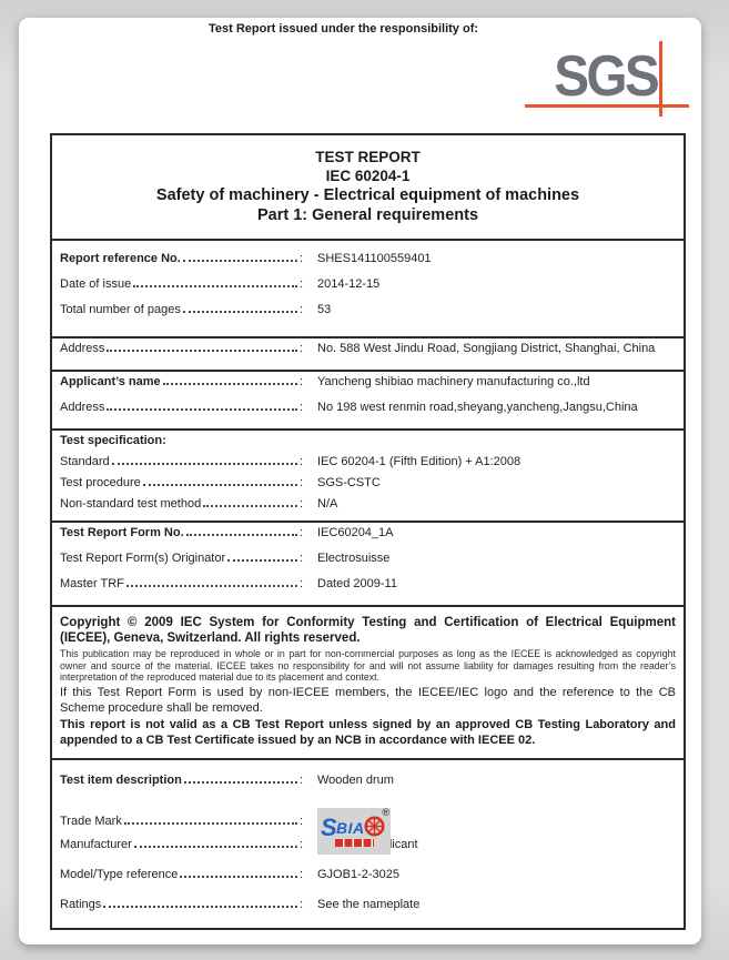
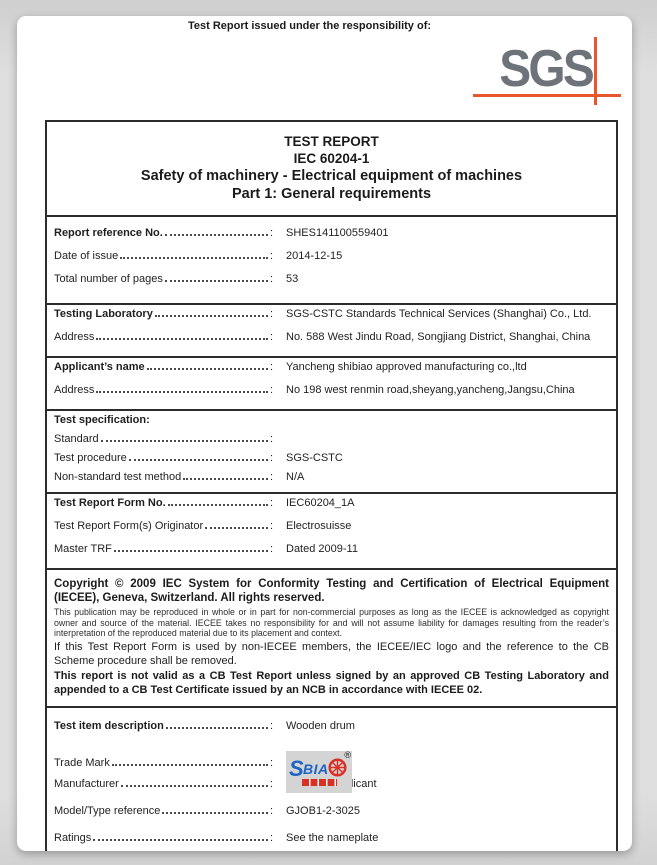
  Test Report issued under the responsibility of:
  SGS
  TEST REPORT
  IEC 60204-1
  Safety of machinery - Electrical equipment of machines
  Part 1: General requirements
  Report reference No.
  SHES141100559401
  Date of issue
  2014-12-15
  Total number of pages
  53
+ Testing Laboratory
+ SGS-CSTC Standards Technical Services (Shanghai) Co., Ltd.
  Address
  No. 588 West Jindu Road, Songjiang District, Shanghai, China
  Applicant’s name
- Yancheng shibiao machinery manufacturing co.,ltd
+ Yancheng shibiao approved manufacturing co.,ltd
  Address
  No 198 west renmin road,sheyang,yancheng,Jangsu,China
  Test specification:
  Standard
- IEC 60204-1 (Fifth Edition) + A1:2008
  Test procedure
  SGS-CSTC
  Non-standard test method
  N/A
  Test Report Form No.
  IEC60204_1A
  Test Report Form(s) Originator
  Electrosuisse
  Master TRF
  Dated 2009-11
  Copyright © 2009 IEC System for Conformity Testing and Certification of Electrical Equipment (IECEE), Geneva, Switzerland. All rights reserved.
  This publication may be reproduced in whole or in part for non-commercial purposes as long as the IECEE is acknowledged as copyright owner and source of the material. IECEE takes no responsibility for and will not assume liability for damages resulting from the reader’s interpretation of the reproduced material due to its placement and context.
  If this Test Report Form is used by non-IECEE members, the IECEE/IEC logo and the reference to the CB Scheme procedure shall be removed.
  This report is not valid as a CB Test Report unless signed by an approved CB Testing Laboratory and appended to a CB Test Certificate issued by an NCB in accordance with IECEE 02.
  Test item description
  Wooden drum
  Trade Mark
  S
  BIA
  ®
  Manufacturer
  Model/Type reference
  GJOB1-2-3025
  Ratings
  See the nameplate
